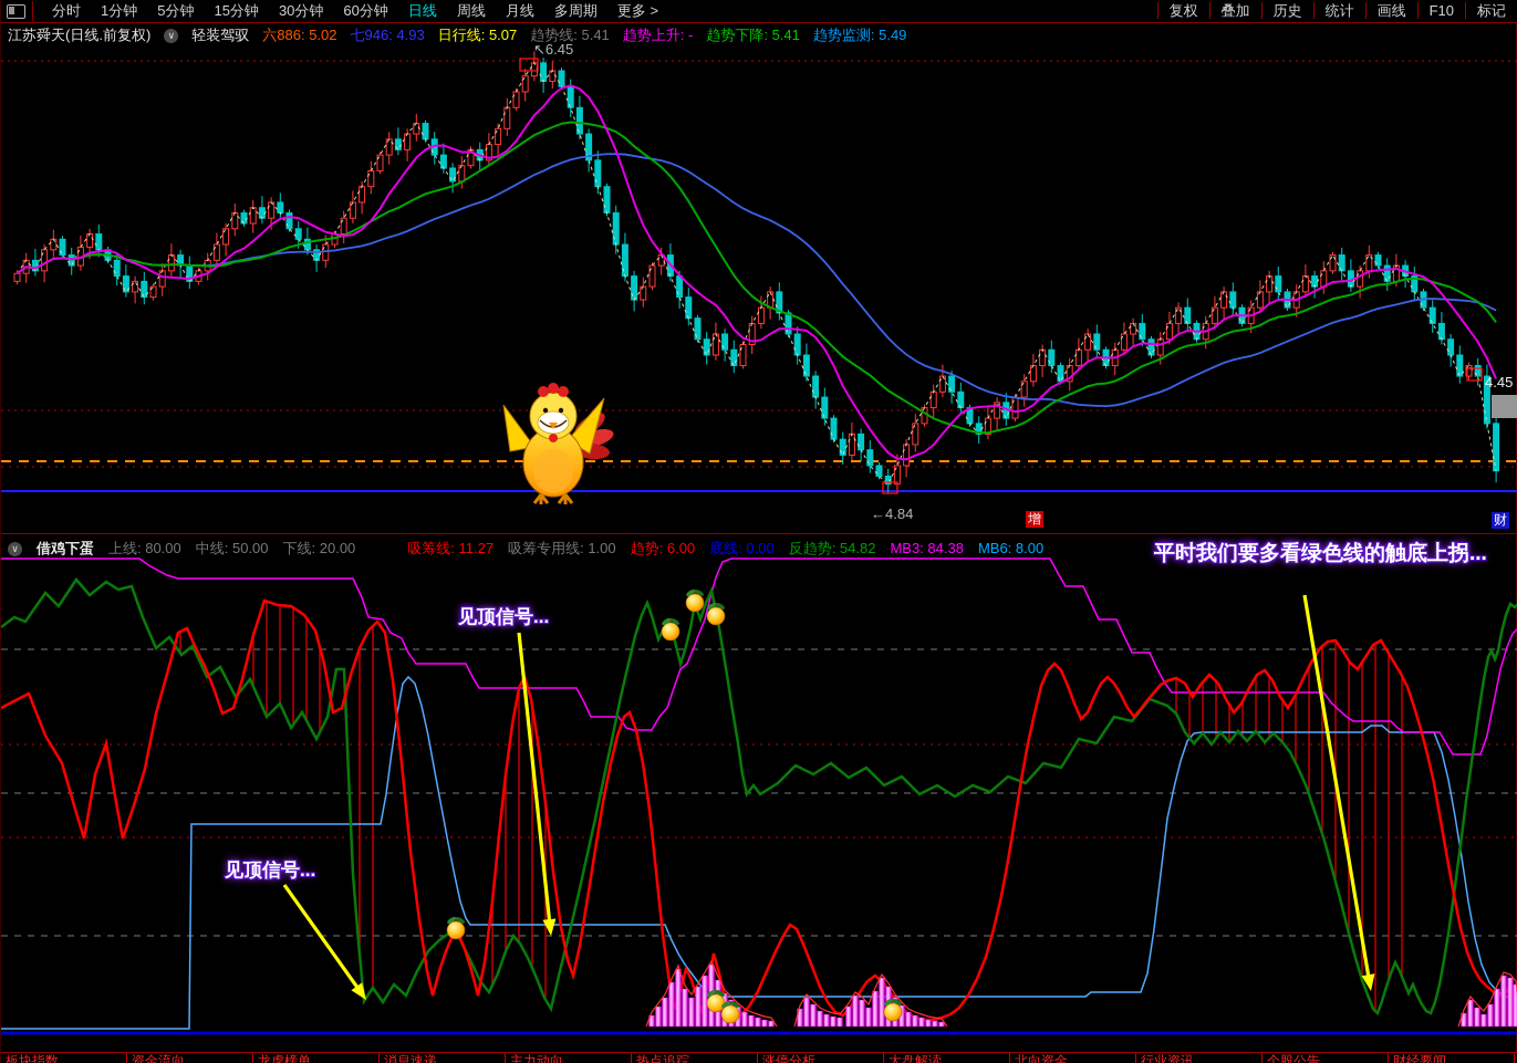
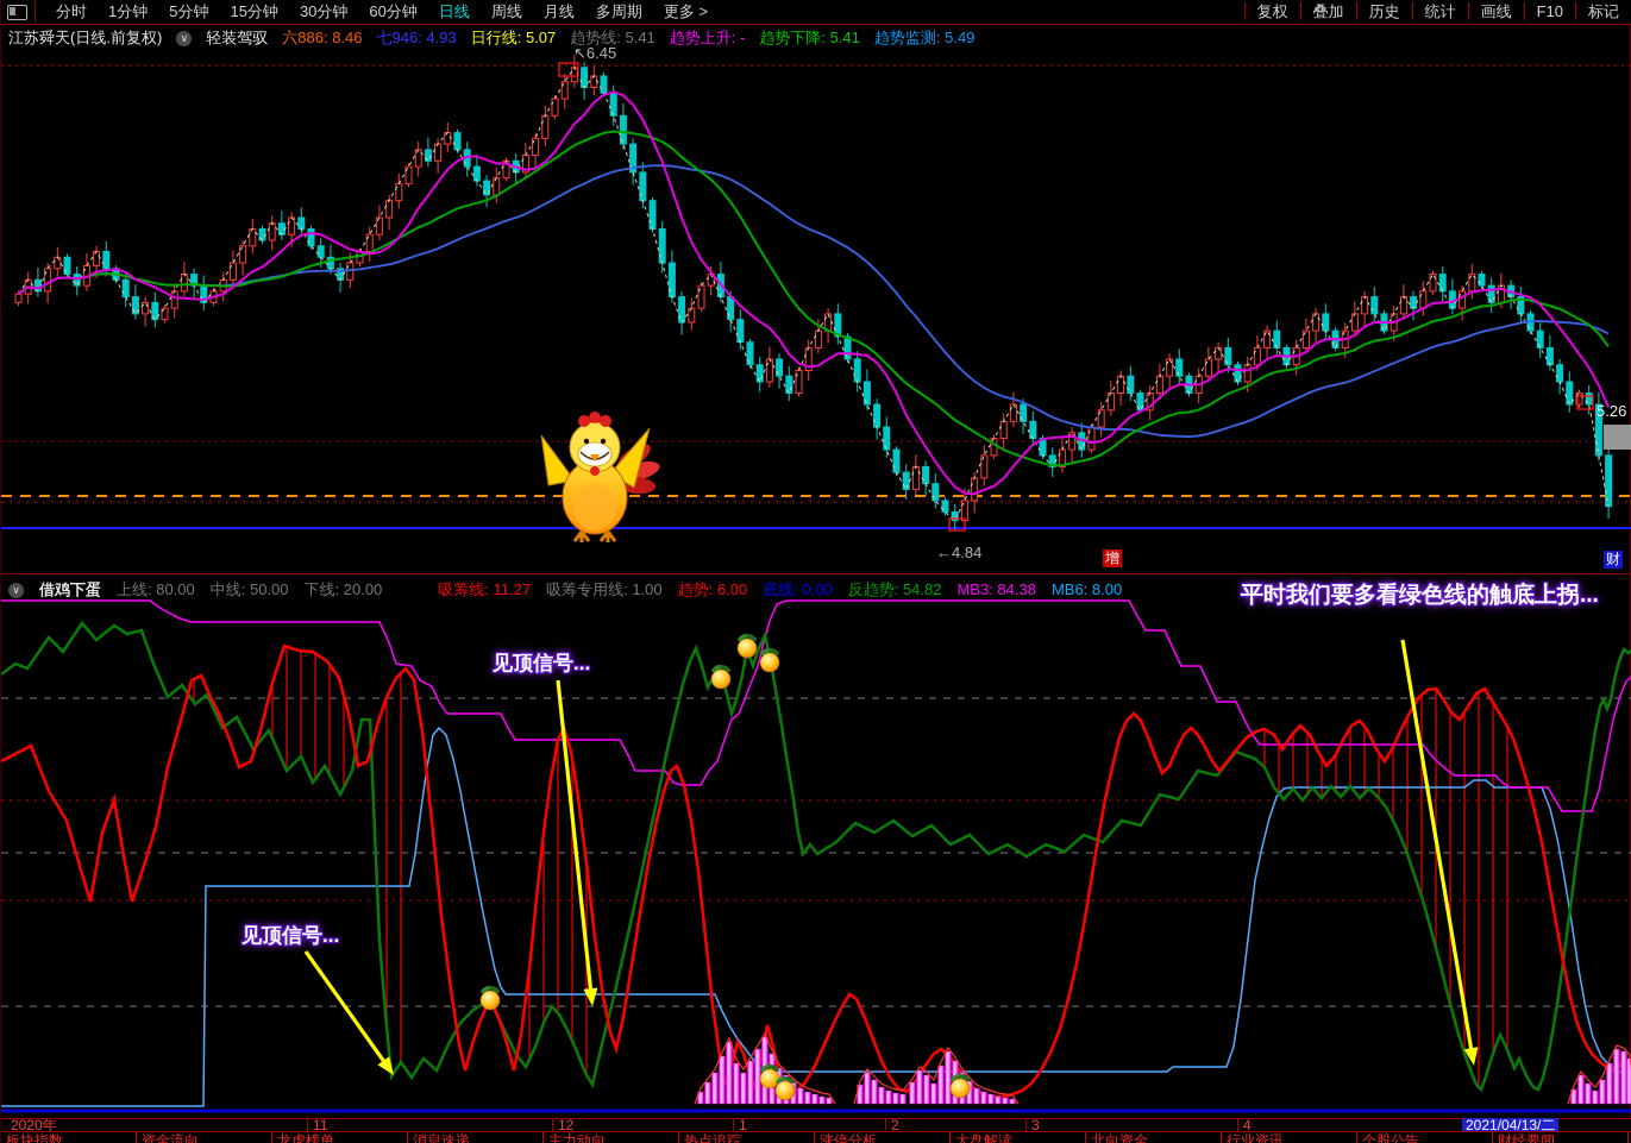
  ↖6.45
  ←4.84
- 4.45
+ 5.26
  分时 1分钟 5分钟 15分钟 30分钟 60分钟 日线 周线 月线 多周期 更多 >
  复权 叠加 历史 统计 画线 F10 标记
  江苏舜天(日线.前复权)
  ∨
  轻装驾驭
- 六886: 5.02 七946: 4.93 日行线: 5.07 趋势线: 5.41 趋势上升: - 趋势下降: 5.41 趋势监测: 5.49
+ 六886: 8.46 七946: 4.93 日行线: 5.07 趋势线: 5.41 趋势上升: - 趋势下降: 5.41 趋势监测: 5.49
  ∨
  借鸡下蛋
  上线: 80.00 中线: 50.00 下线: 20.00 吸筹线: 11.27 吸筹专用线: 1.00 趋势: 6.00 底线: 0.00 反趋势: 54.82 MB3: 84.38 MB6: 8.00
  见顶信号...
  见顶信号...
  平时我们要多看绿色线的触底上拐...
  增
  财
+ 2020年
+ 11
+ 12
+ 1
+ 2
+ 3
+ 4
+ 2021/04/13/二
  板块指数
  资金流向
  龙虎榜单
  消息速递
  主力动向
  热点追踪
  涨停分析
  大盘解读
  北向资金
  行业资讯
  个股公告
  财经要闻
